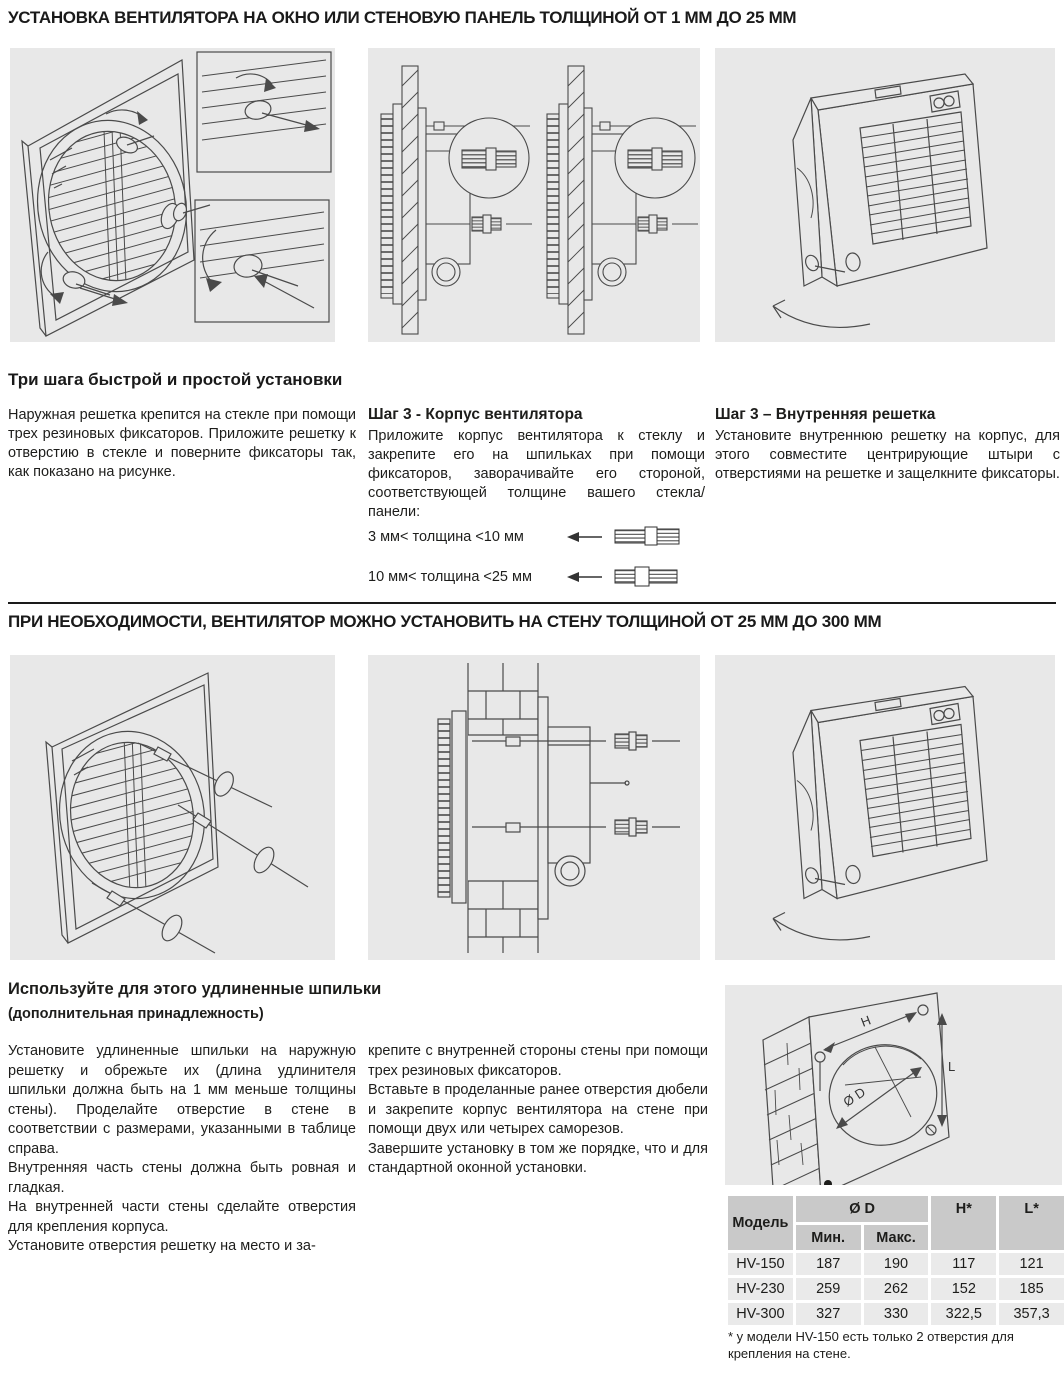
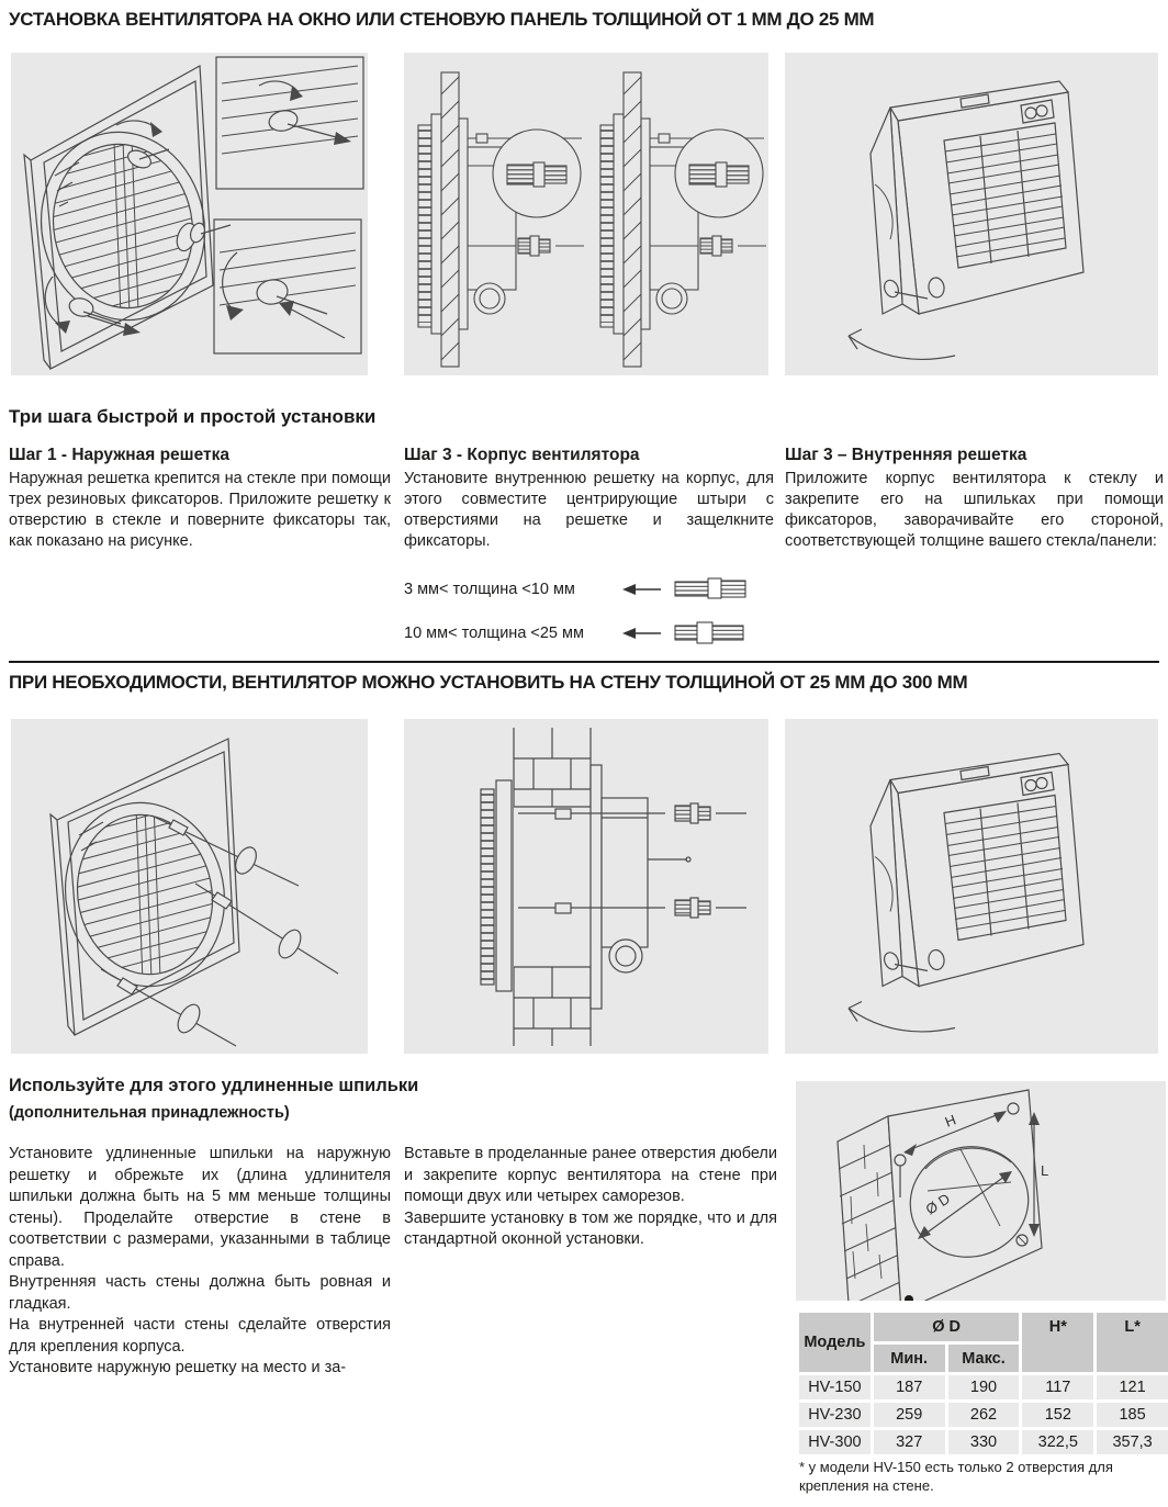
  УСТАНОВКА ВЕНТИЛЯТОРА НА ОКНО ИЛИ СТЕНОВУЮ ПАНЕЛЬ ТОЛЩИНОЙ ОТ 1 ММ ДО 25 ММ
  Три шага быстрой и простой установки
+ Шаг 1 - Наружная решетка
  Наружная решетка крепится на стекле при помощи трех резиновых фиксаторов. Приложите решетку к отверстию в стекле и поверните фиксаторы так, как показано на рисунке.
  Шаг 3 - Корпус вентилятора
- Приложите корпус вентилятора к стеклу и закрепите его на шпильках при помощи фиксаторов, заворачивайте его стороной, соответствующей толщине вашего стекла/панели:
+ Установите внутреннюю решетку на корпус, для этого совместите центрирующие штыри с отверстиями на решетке и защелкните фиксаторы.
  Шаг 3 – Внутренняя решетка
- Установите внутреннюю решетку на корпус, для этого совместите центрирующие штыри с отверстиями на решетке и защелкните фиксаторы.
+ Приложите корпус вентилятора к стеклу и закрепите его на шпильках при помощи фиксаторов, заворачивайте его стороной, соответствующей толщине вашего стекла/панели:
  3 мм< толщина <10 мм
  10 мм< толщина <25 мм
  ПРИ НЕОБХОДИМОСТИ, ВЕНТИЛЯТОР МОЖНО УСТАНОВИТЬ НА СТЕНУ ТОЛЩИНОЙ ОТ 25 ММ ДО 300 ММ
  Используйте для этого удлиненные шпильки
  (дополнительная принадлежность)
- Установите удлиненные шпильки на наружную решетку и обрежьте их (длина удлинителя шпильки должна быть на 1 мм меньше толщины стены). Проделайте отверстие в стене в соответствии с размерами, указанными в таблице справа.
+ Установите удлиненные шпильки на наружную решетку и обрежьте их (длина удлинителя шпильки должна быть на 5 мм меньше толщины стены). Проделайте отверстие в стене в соответствии с размерами, указанными в таблице справа.
  Внутренняя часть стены должна быть ровная и гладкая.
  На внутренней части стены сделайте отверстия для крепления корпуса.
- Установите отверстия решетку на место и за-
+ Установите наружную решетку на место и за-
- крепите с внутренней стороны стены при помощи трех резиновых фиксаторов.
  Вставьте в проделанные ранее отверстия дюбели и закрепите корпус вентилятора на стене при помощи двух или четырех саморезов.
  Завершите установку в том же порядке, что и для стандартной оконной установки.
  L
  Модель
  Ø D
  H*
  L*
  Мин.
  Макс.
  HV-150
  187
  190
  117
  121
  HV-230
  259
  262
  152
  185
  HV-300
  327
  330
  322,5
  357,3
  * у модели HV-150 есть только 2 отверстия для крепления на стене.
